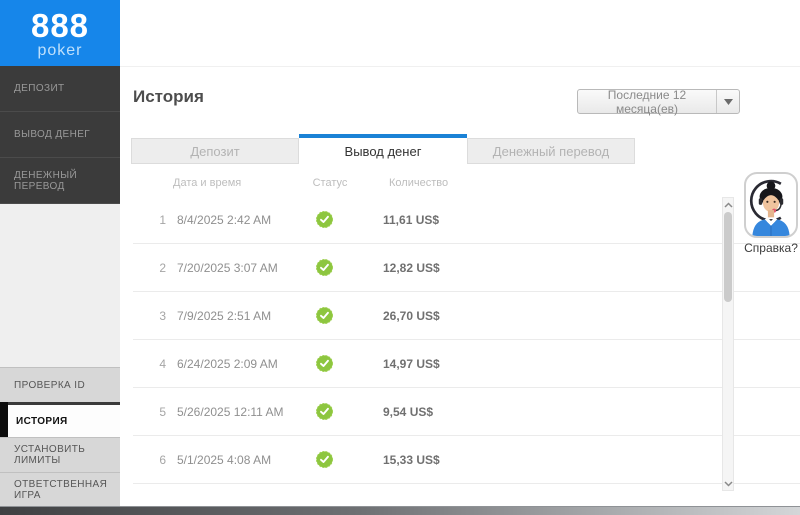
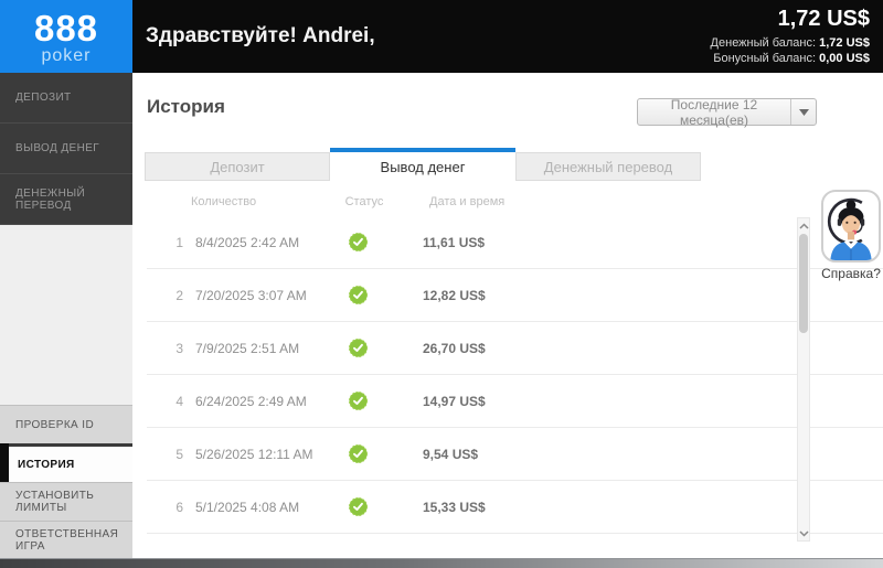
  888
  poker
+ Здравствуйте! Andrei,
+ 1,72 US$
+ Денежный баланс: 1,72 US$
+ Бонусный баланс: 0,00 US$
  ДЕПОЗИТ
  ВЫВОД ДЕНЕГ
  ДЕНЕЖНЫЙ ПЕРЕВОД
  ПРОВЕРКА ID
  ИСТОРИЯ
  УСТАНОВИТЬ ЛИМИТЫ
  ОТВЕТСТВЕННАЯ ИГРА
  История
  Последние 12 месяца(ев)
  Депозит
  Вывод денег
  Денежный перевод
- Дата и время
+ Количество
  Статус
- Количество
+ Дата и время
  1
  8/4/2025 2:42 AM
  11,61 US$
  2
  7/20/2025 3:07 AM
  12,82 US$
  3
  7/9/2025 2:51 AM
  26,70 US$
  4
- 6/24/2025 2:09 AM
+ 6/24/2025 2:49 AM
  14,97 US$
  5
  5/26/2025 12:11 AM
  9,54 US$
  6
  5/1/2025 4:08 AM
  15,33 US$
  Справка?
